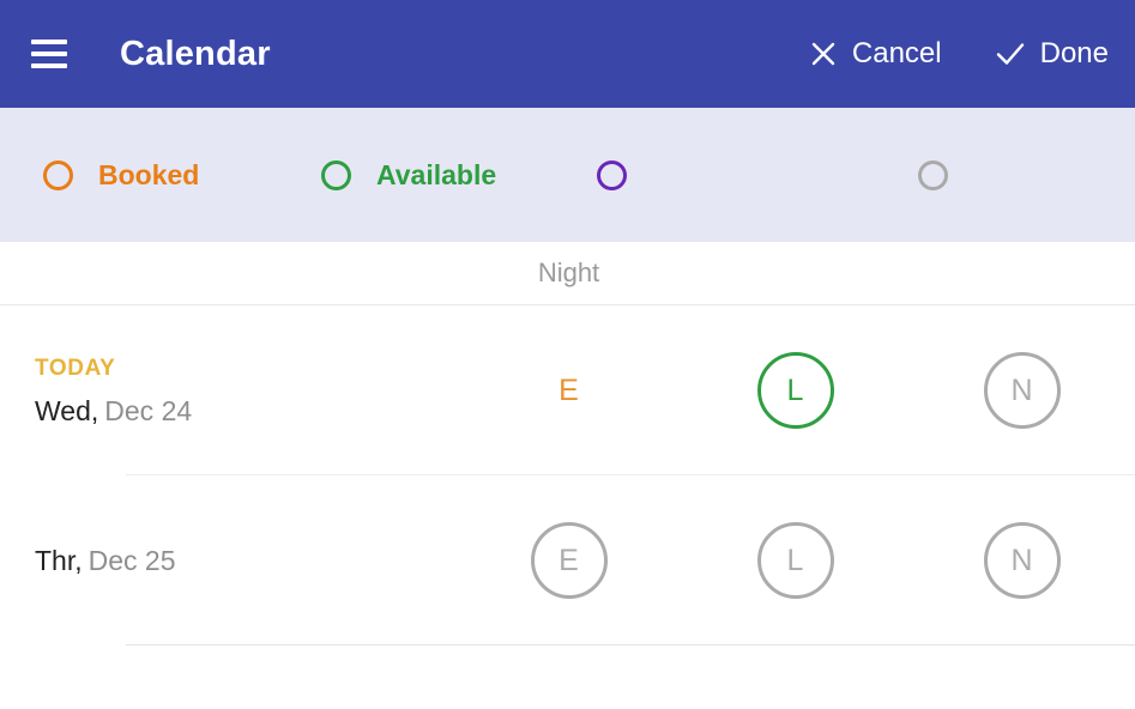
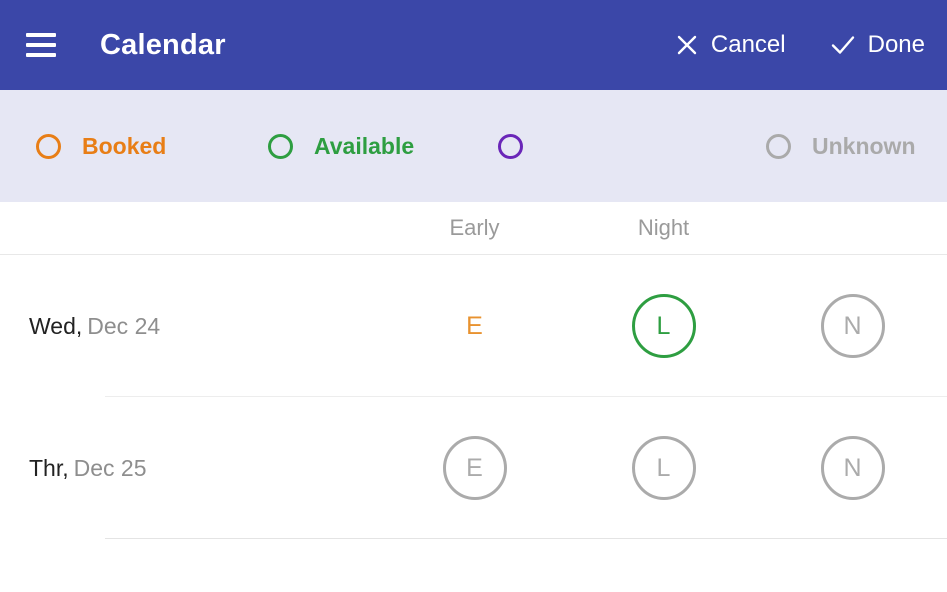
  Calendar
  Cancel
  Done
  Booked
  Available
+ Unknown
+ Early
  Night
- TODAY
  Wed, Dec 24
  E
  L
  N
  Thr, Dec 25
  E
  L
  N
